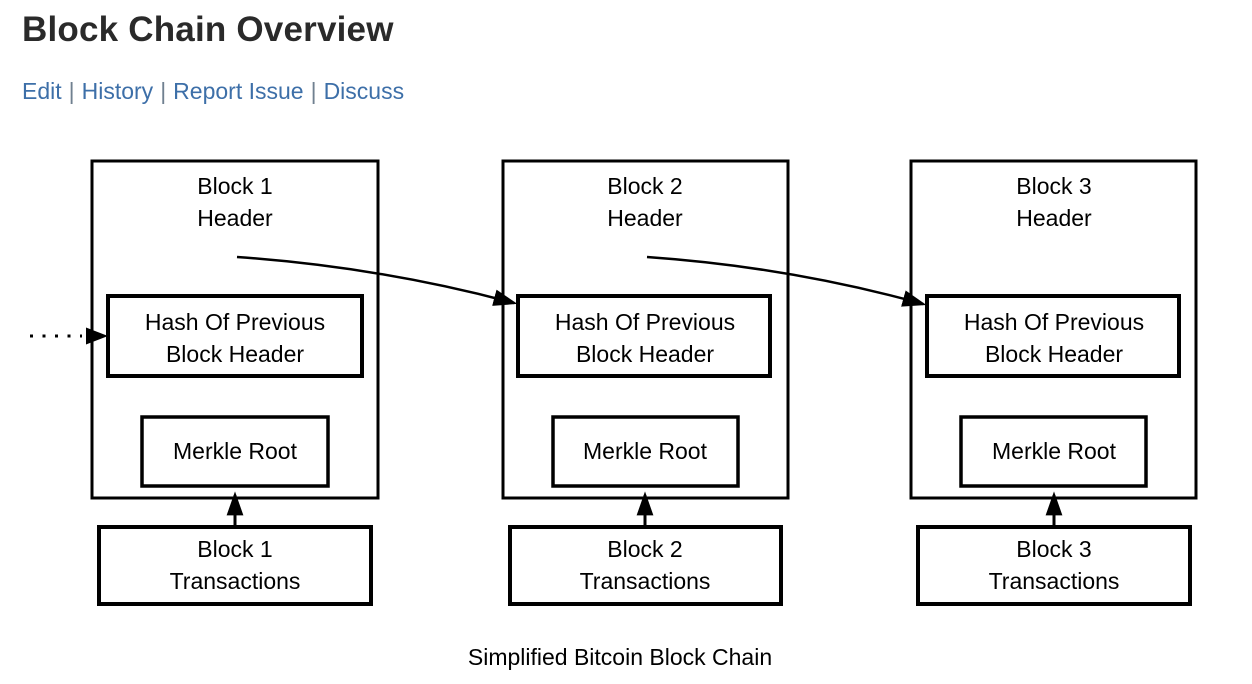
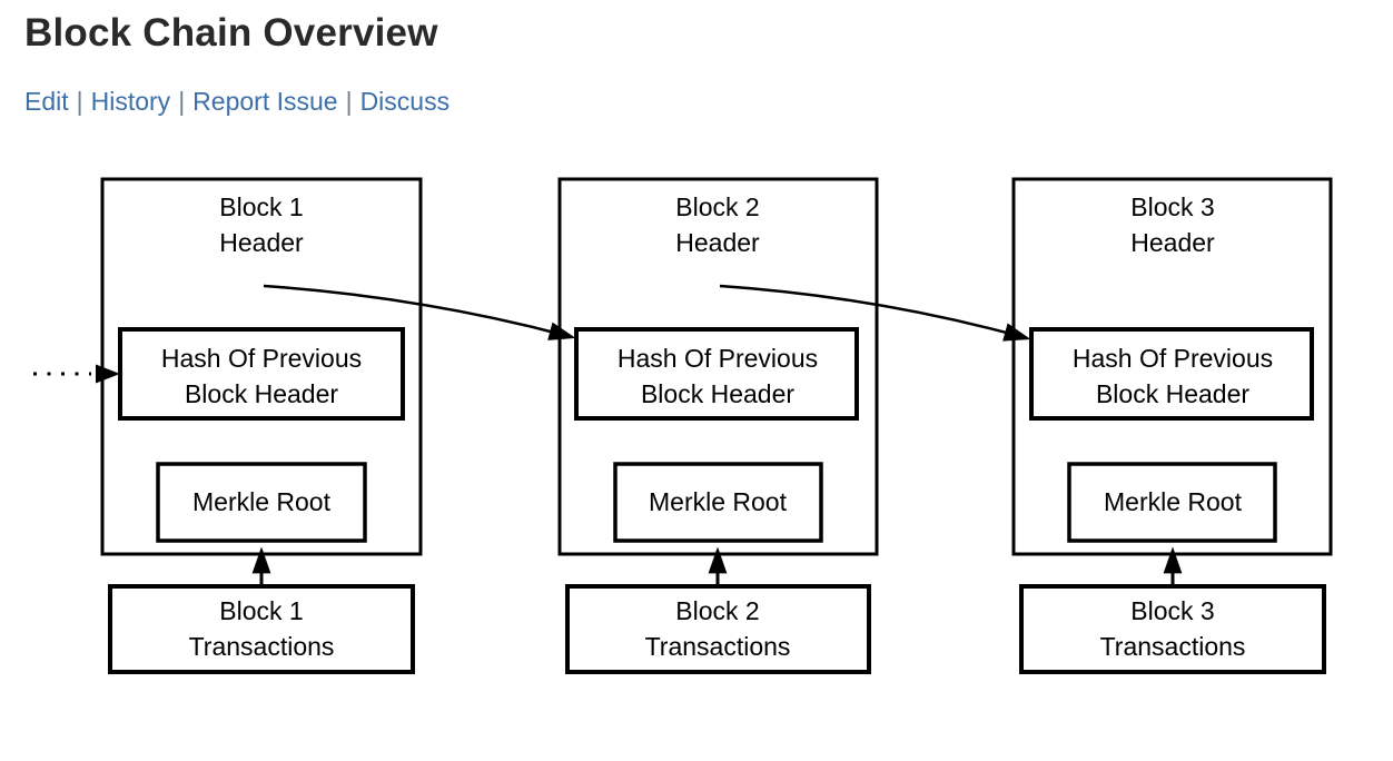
  Block Chain Overview
  Edit | History | Report Issue | Discuss
  Block 1
  Header
  Hash Of Previous
  Block Header
  Merkle Root
  Block 1
  Transactions
  Block 2
  Header
  Hash Of Previous
  Block Header
  Merkle Root
  Block 2
  Transactions
  Block 3
  Header
  Hash Of Previous
  Block Header
  Merkle Root
  Block 3
  Transactions
- Simplified Bitcoin Block Chain
